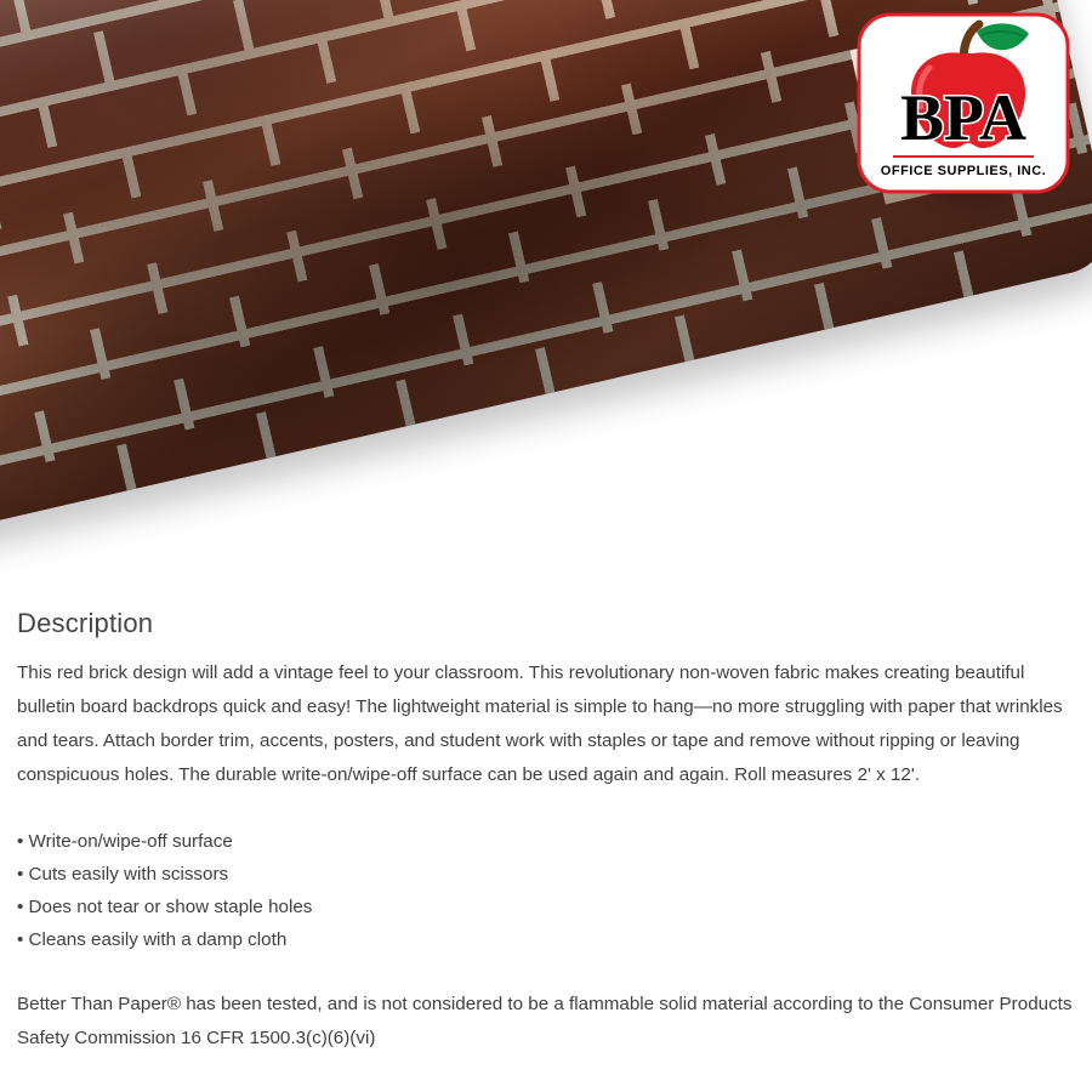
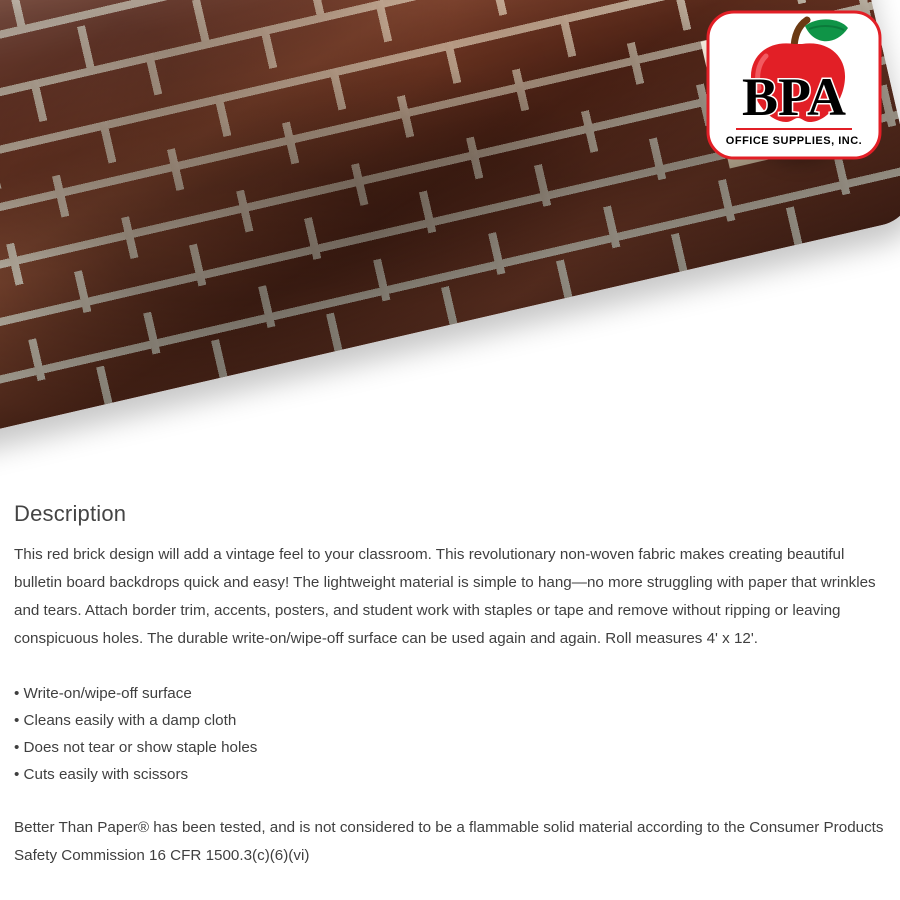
  BPA
  OFFICE SUPPLIES, INC.
  Description
- This red brick design will add a vintage feel to your classroom. This revolutionary non-woven fabric makes creating beautiful bulletin board backdrops quick and easy! The lightweight material is simple to hang—no more struggling with paper that wrinkles and tears. Attach border trim, accents, posters, and student work with staples or tape and remove without ripping or leaving conspicuous holes. The durable write-on/wipe-off surface can be used again and again. Roll measures 2' x 12'.
+ This red brick design will add a vintage feel to your classroom. This revolutionary non-woven fabric makes creating beautiful bulletin board backdrops quick and easy! The lightweight material is simple to hang—no more struggling with paper that wrinkles and tears. Attach border trim, accents, posters, and student work with staples or tape and remove without ripping or leaving conspicuous holes. The durable write-on/wipe-off surface can be used again and again. Roll measures 4' x 12'.
  • Write-on/wipe-off surface
- • Cuts easily with scissors
+ • Cleans easily with a damp cloth
  • Does not tear or show staple holes
- • Cleans easily with a damp cloth
+ • Cuts easily with scissors
  Better Than Paper® has been tested, and is not considered to be a flammable solid material according to the Consumer Products Safety Commission 16 CFR 1500.3(c)(6)(vi)
